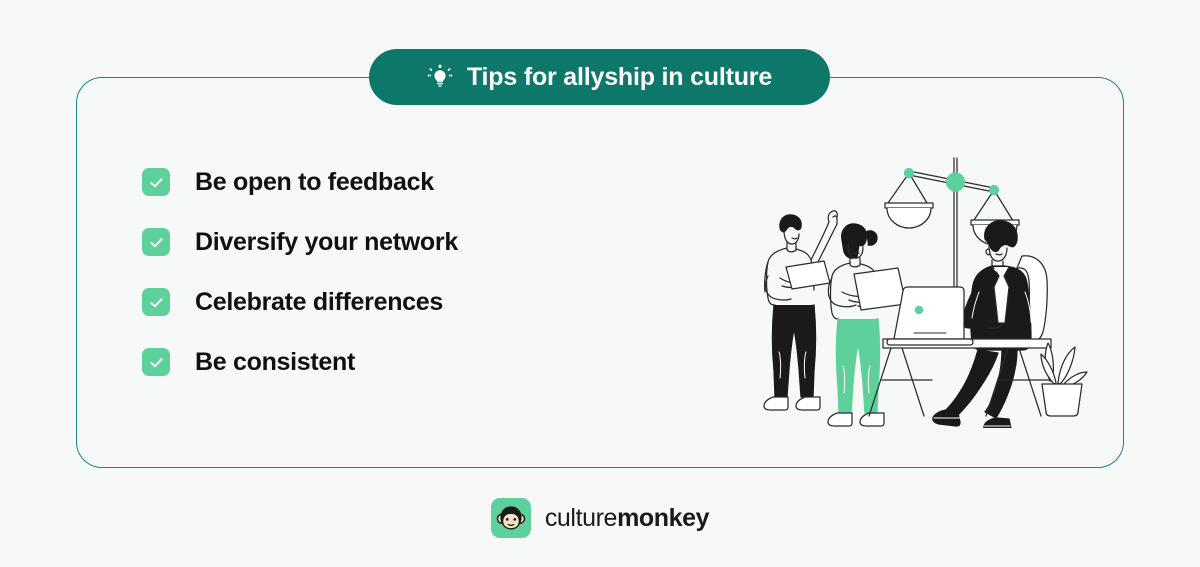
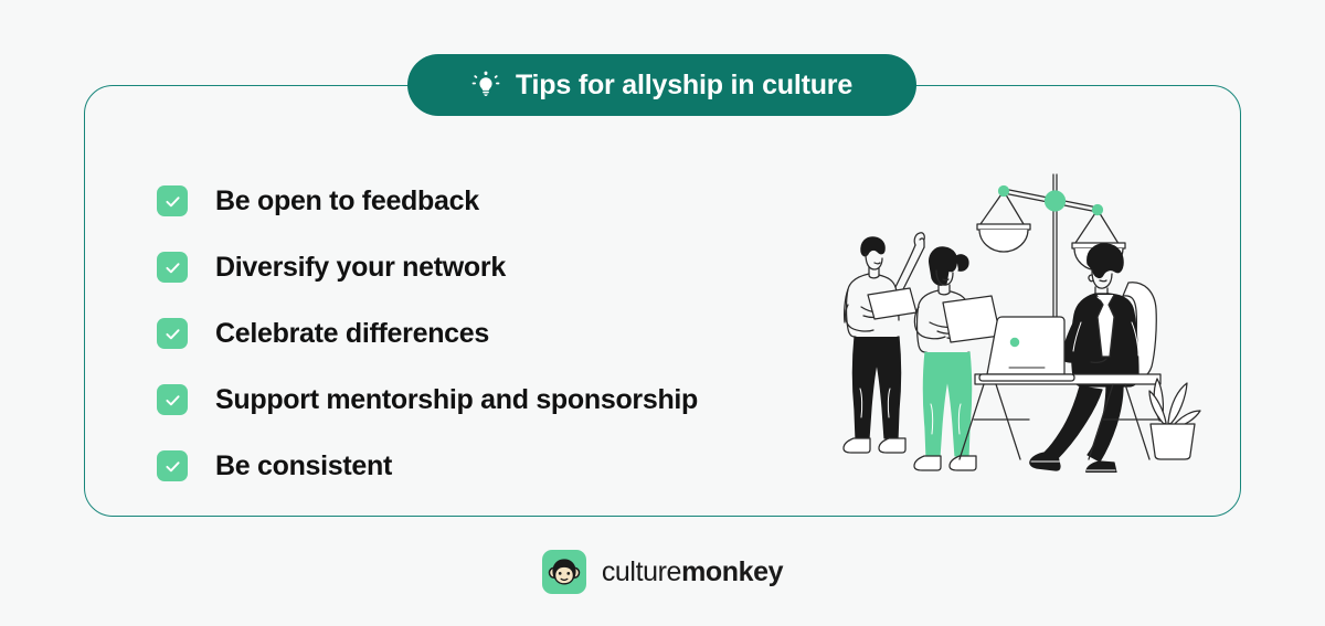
  Tips for allyship in culture
  Be open to feedback
  Diversify your network
  Celebrate differences
+ Support mentorship and sponsorship
  Be consistent
  culturemonkey
